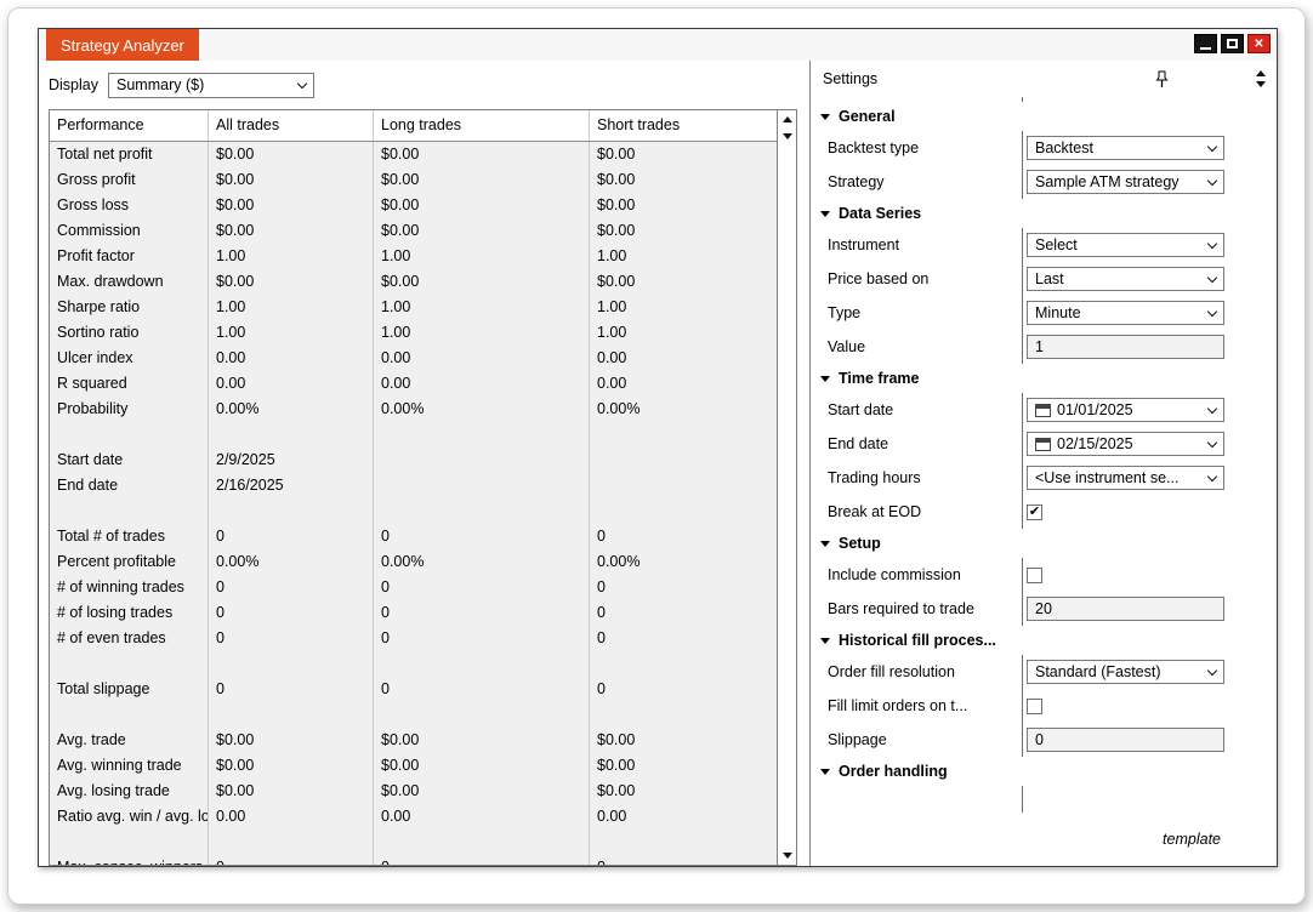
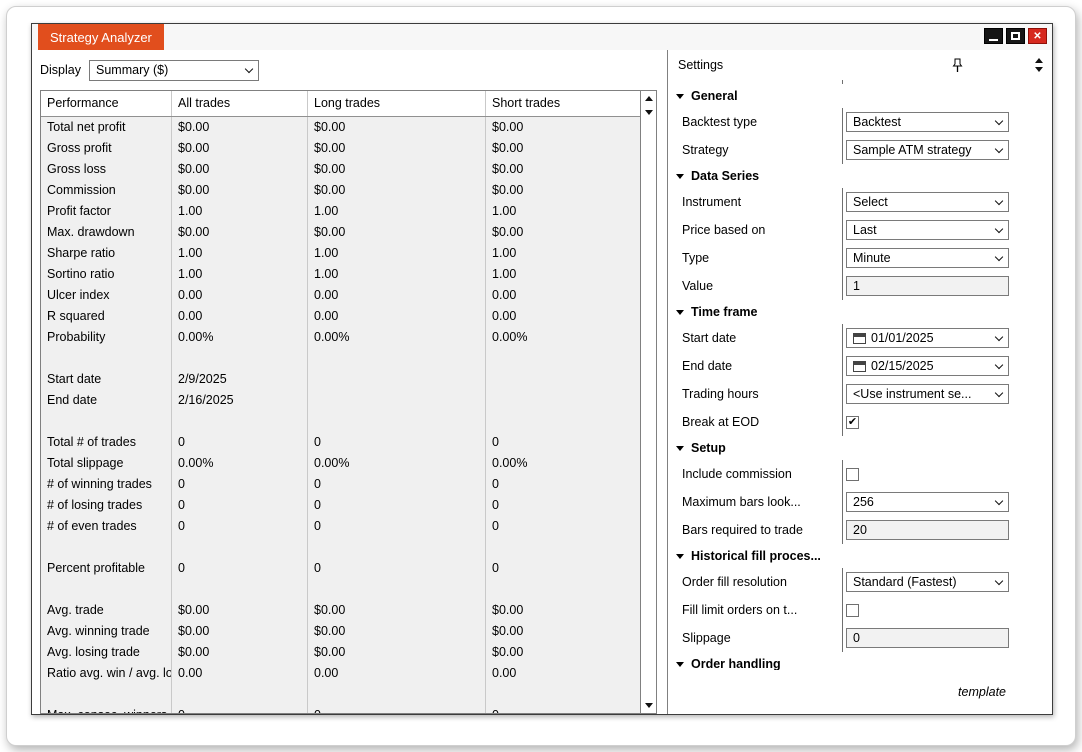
  Strategy Analyzer
  ✕
  Display
  Summary ($)
  Performance
  All trades
  Long trades
  Short trades
  Total net profit
  $0.00
  $0.00
  $0.00
  Gross profit
  $0.00
  $0.00
  $0.00
  Gross loss
  $0.00
  $0.00
  $0.00
  Commission
  $0.00
  $0.00
  $0.00
  Profit factor
  1.00
  1.00
  1.00
  Max. drawdown
  $0.00
  $0.00
  $0.00
  Sharpe ratio
  1.00
  1.00
  1.00
  Sortino ratio
  1.00
  1.00
  1.00
  Ulcer index
  0.00
  0.00
  0.00
  R squared
  0.00
  0.00
  0.00
  Probability
  0.00%
  0.00%
  0.00%
  Start date
  2/9/2025
  End date
  2/16/2025
  Total # of trades
  0
  0
  0
- Percent profitable
+ Total slippage
  0.00%
  0.00%
  0.00%
  # of winning trades
  0
  0
  0
  # of losing trades
  0
  0
  0
  # of even trades
  0
  0
  0
- Total slippage
+ Percent profitable
  0
  0
  0
  Avg. trade
  $0.00
  $0.00
  $0.00
  Avg. winning trade
  $0.00
  $0.00
  $0.00
  Avg. losing trade
  $0.00
  $0.00
  $0.00
  Ratio avg. win / avg. lo
  0.00
  0.00
  0.00
  Settings
  General
  Backtest type
  Backtest
  Strategy
  Sample ATM strategy
  Data Series
  Instrument
  Select
  Price based on
  Last
  Type
  Minute
  Value
  1
  Time frame
  Start date
  01/01/2025
  End date
  02/15/2025
  Trading hours
  <Use instrument se...
  Break at EOD
  ✔
  Setup
  Include commission
+ Maximum bars look...
+ 256
  Bars required to trade
  20
  Historical fill proces...
  Order fill resolution
  Standard (Fastest)
  Fill limit orders on t...
  Slippage
  0
  Order handling
  template
